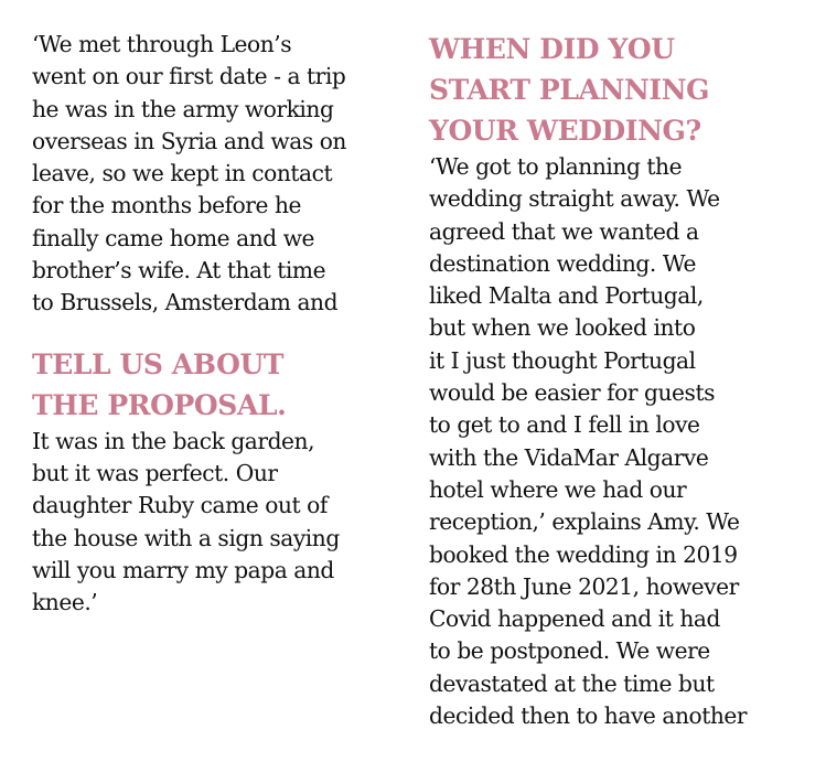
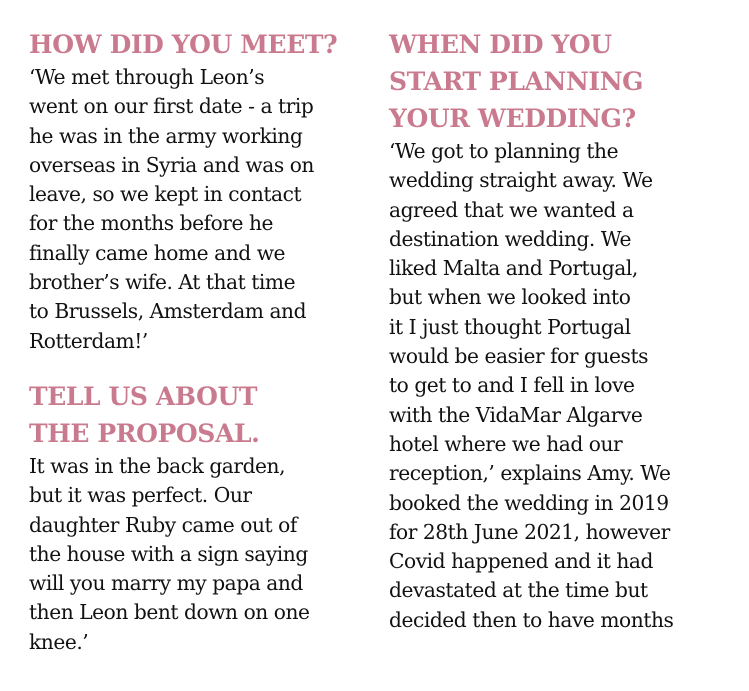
+ HOW DID YOU MEET?
  ‘We met through Leon’s
  went on our first date - a trip
  he was in the army working
  overseas in Syria and was on
  leave, so we kept in contact
  for the months before he
  finally came home and we
  brother’s wife. At that time
  to Brussels, Amsterdam and
+ Rotterdam!’
  TELL US ABOUT
  THE PROPOSAL.
  It was in the back garden,
  but it was perfect. Our
  daughter Ruby came out of
  the house with a sign saying
  will you marry my papa and
+ then Leon bent down on one
  knee.’
  WHEN DID YOU
  START PLANNING
  YOUR WEDDING?
  ‘We got to planning the
  wedding straight away. We
  agreed that we wanted a
  destination wedding. We
  liked Malta and Portugal,
  but when we looked into
  it I just thought Portugal
  would be easier for guests
  to get to and I fell in love
  with the VidaMar Algarve
  hotel where we had our
  reception,’ explains Amy. We
  booked the wedding in 2019
  for 28th June 2021, however
  Covid happened and it had
- to be postponed. We were
  devastated at the time but
- decided then to have another
+ decided then to have months
